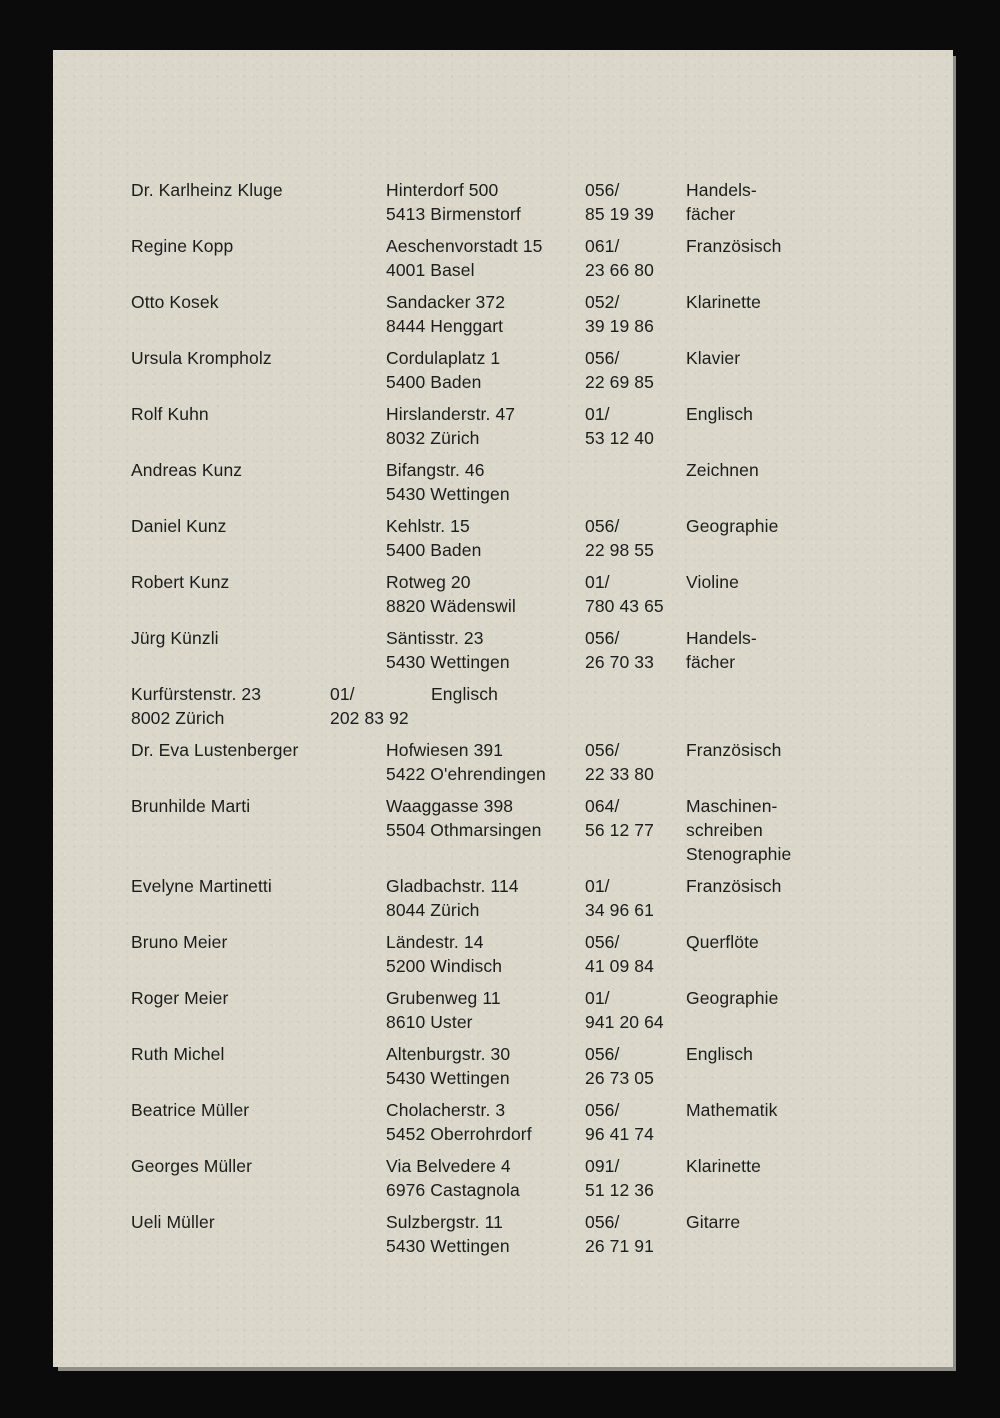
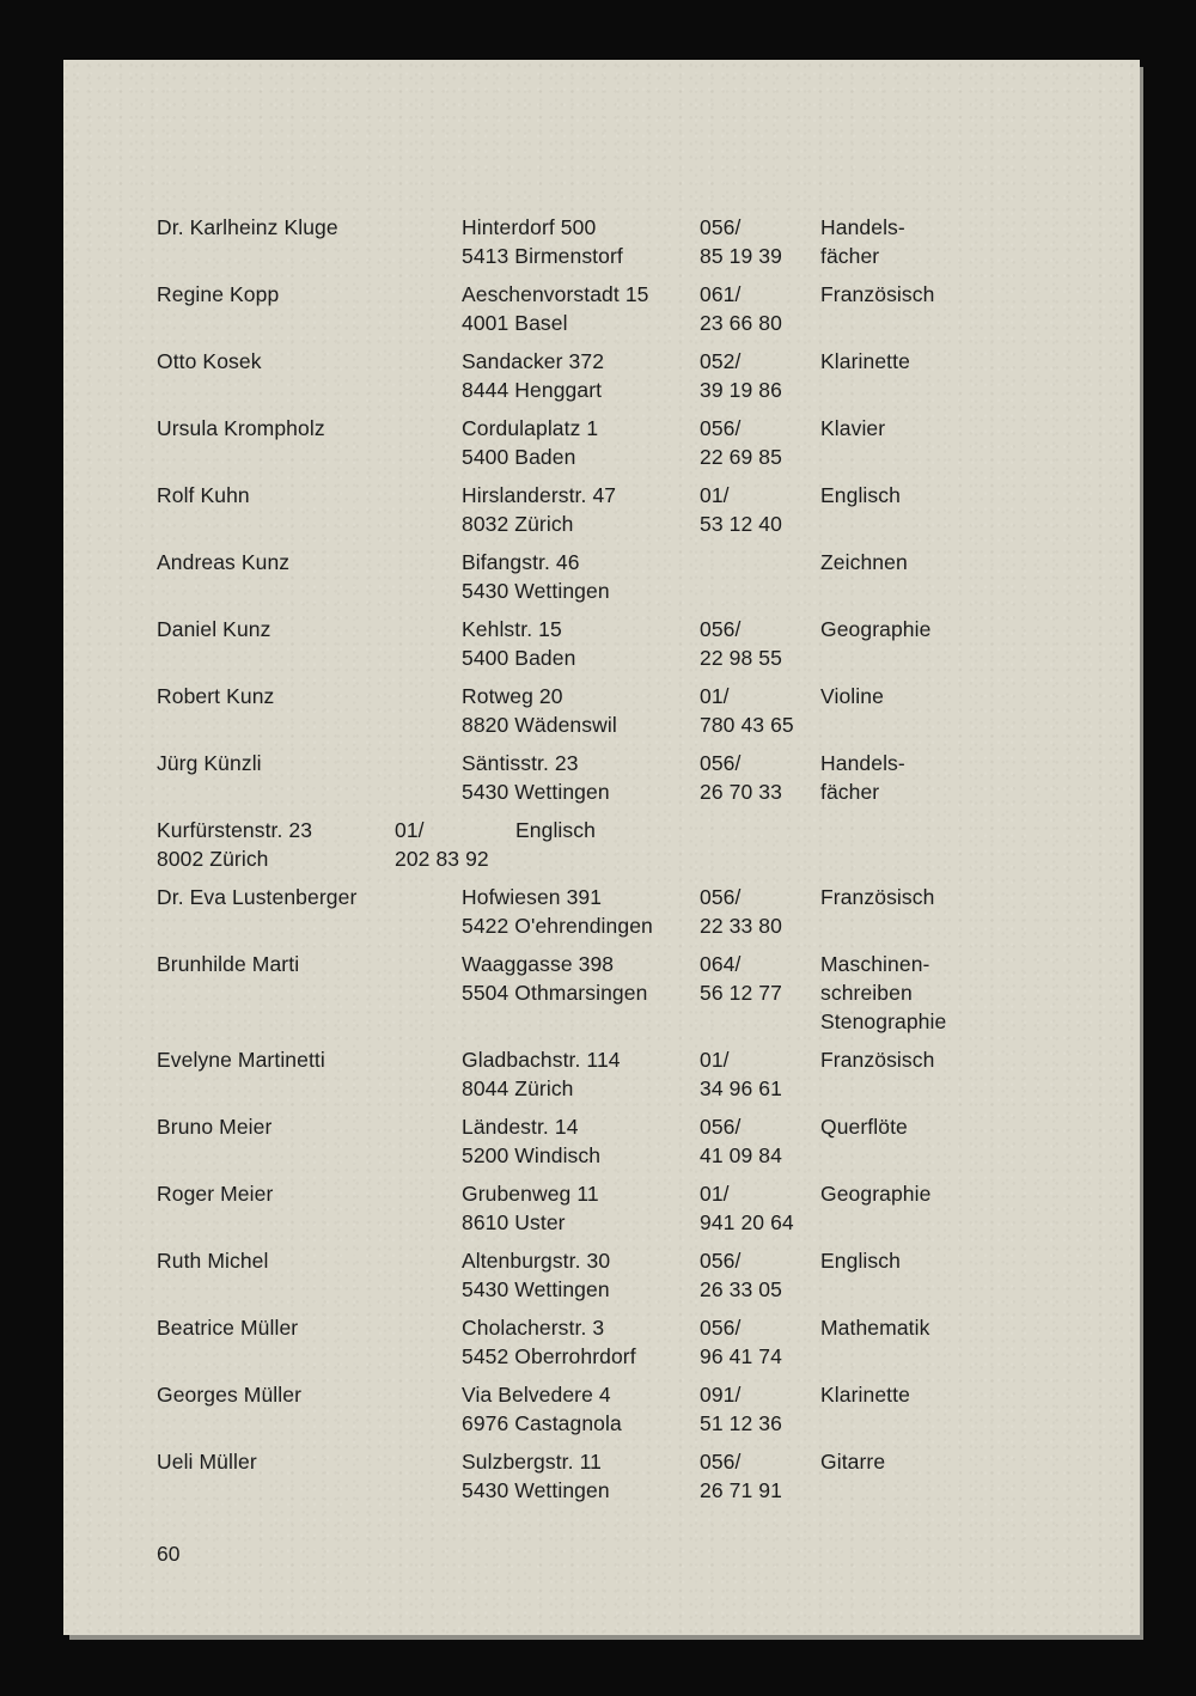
  Dr. Karlheinz Kluge
  Hinterdorf 500
  5413 Birmenstorf
  056/
  85 19 39
  Handels-
  fächer
  Regine Kopp
  Aeschenvorstadt 15
  4001 Basel
  061/
  23 66 80
  Französisch
  Otto Kosek
  Sandacker 372
  8444 Henggart
  052/
  39 19 86
  Klarinette
  Ursula Krompholz
  Cordulaplatz 1
  5400 Baden
  056/
  22 69 85
  Klavier
  Rolf Kuhn
  Hirslanderstr. 47
  8032 Zürich
  01/
  53 12 40
  Englisch
  Andreas Kunz
  Bifangstr. 46
  5430 Wettingen
  Zeichnen
  Daniel Kunz
  Kehlstr. 15
  5400 Baden
  056/
  22 98 55
  Geographie
  Robert Kunz
  Rotweg 20
  8820 Wädenswil
  01/
  780 43 65
  Violine
  Jürg Künzli
  Säntisstr. 23
  5430 Wettingen
  056/
  26 70 33
  Handels-
  fächer
  Kurfürstenstr. 23
  8002 Zürich
  01/
  202 83 92
  Englisch
  Dr. Eva Lustenberger
  Hofwiesen 391
  5422 O'ehrendingen
  056/
  22 33 80
  Französisch
  Brunhilde Marti
  Waaggasse 398
  5504 Othmarsingen
  064/
  56 12 77
  Maschinen-
  schreiben
  Stenographie
  Evelyne Martinetti
  Gladbachstr. 114
  8044 Zürich
  01/
  34 96 61
  Französisch
  Bruno Meier
  Ländestr. 14
  5200 Windisch
  056/
  41 09 84
  Querflöte
  Roger Meier
  Grubenweg 11
  8610 Uster
  01/
  941 20 64
  Geographie
  Ruth Michel
  Altenburgstr. 30
  5430 Wettingen
  056/
- 26 73 05
+ 26 33 05
  Englisch
  Beatrice Müller
  Cholacherstr. 3
  5452 Oberrohrdorf
  056/
  96 41 74
  Mathematik
  Georges Müller
  Via Belvedere 4
  6976 Castagnola
  091/
  51 12 36
  Klarinette
  Ueli Müller
  Sulzbergstr. 11
  5430 Wettingen
  056/
  26 71 91
  Gitarre
+ 60
